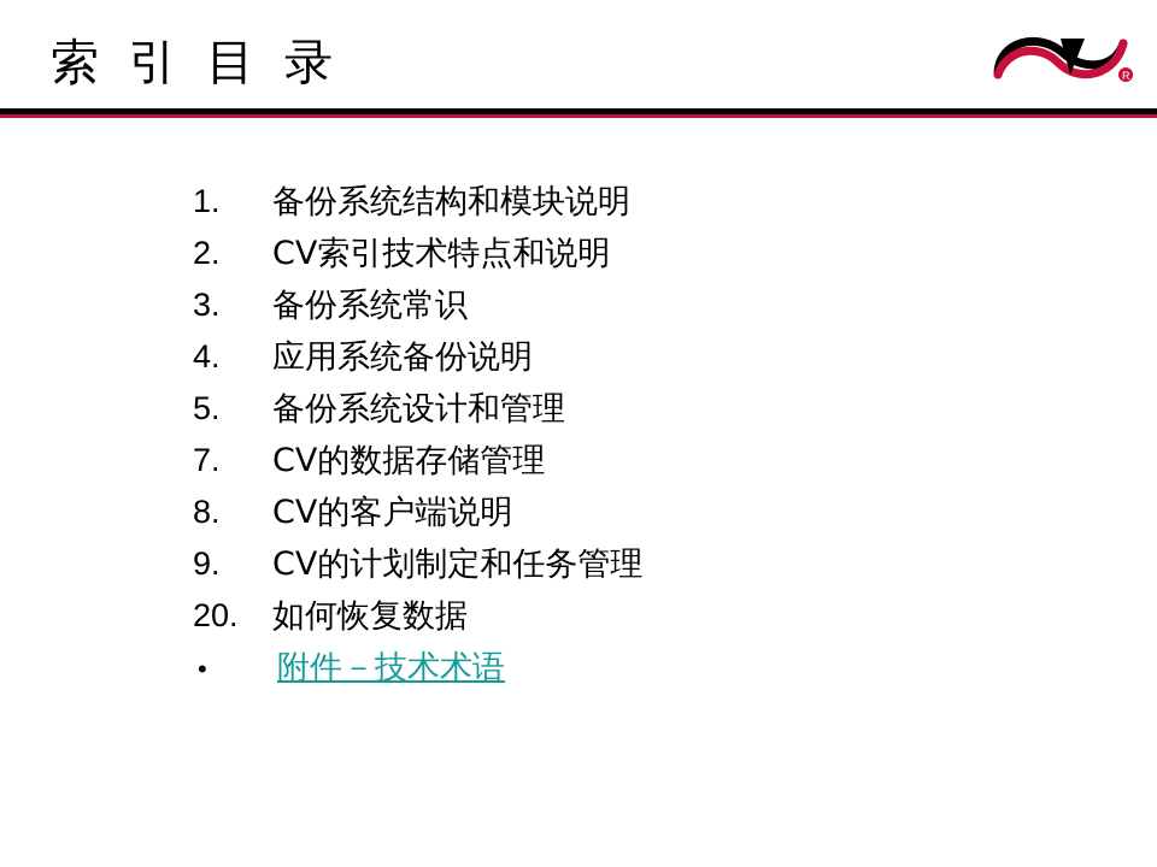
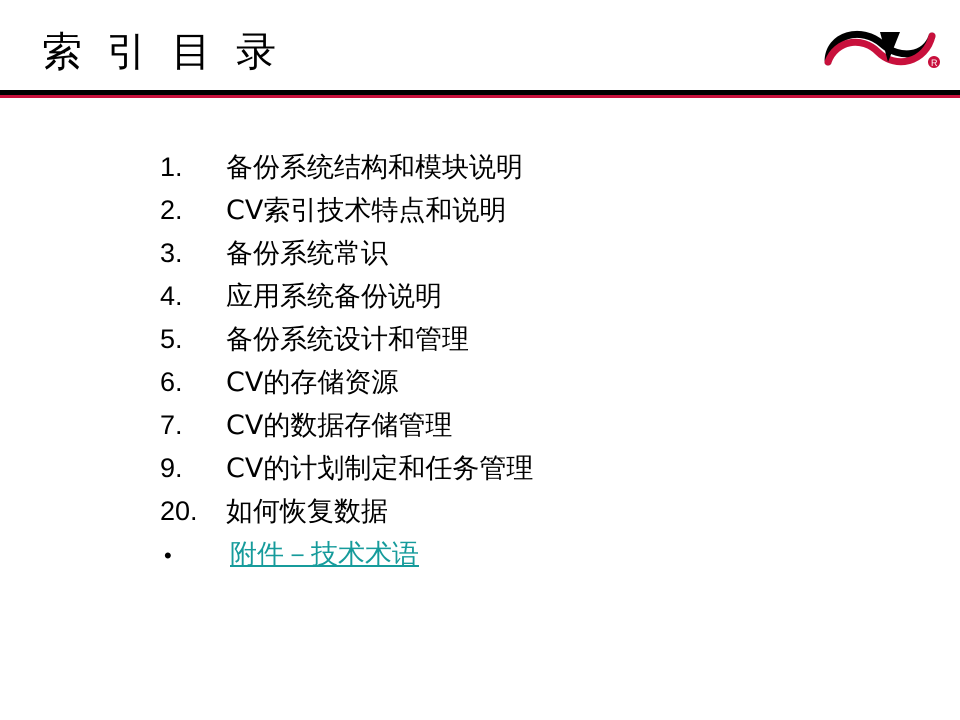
  索 引 目 录
  R
  1.
  备份系统结构和模块说明
  2.
  CV索引技术特点和说明
  3.
  备份系统常识
  4.
  应用系统备份说明
  5.
  备份系统设计和管理
+ 6.
+ CV的存储资源
  7.
  CV的数据存储管理
- 8.
- CV的客户端说明
  9.
  CV的计划制定和任务管理
  20.
  如何恢复数据
  •
  附件－技术术语
